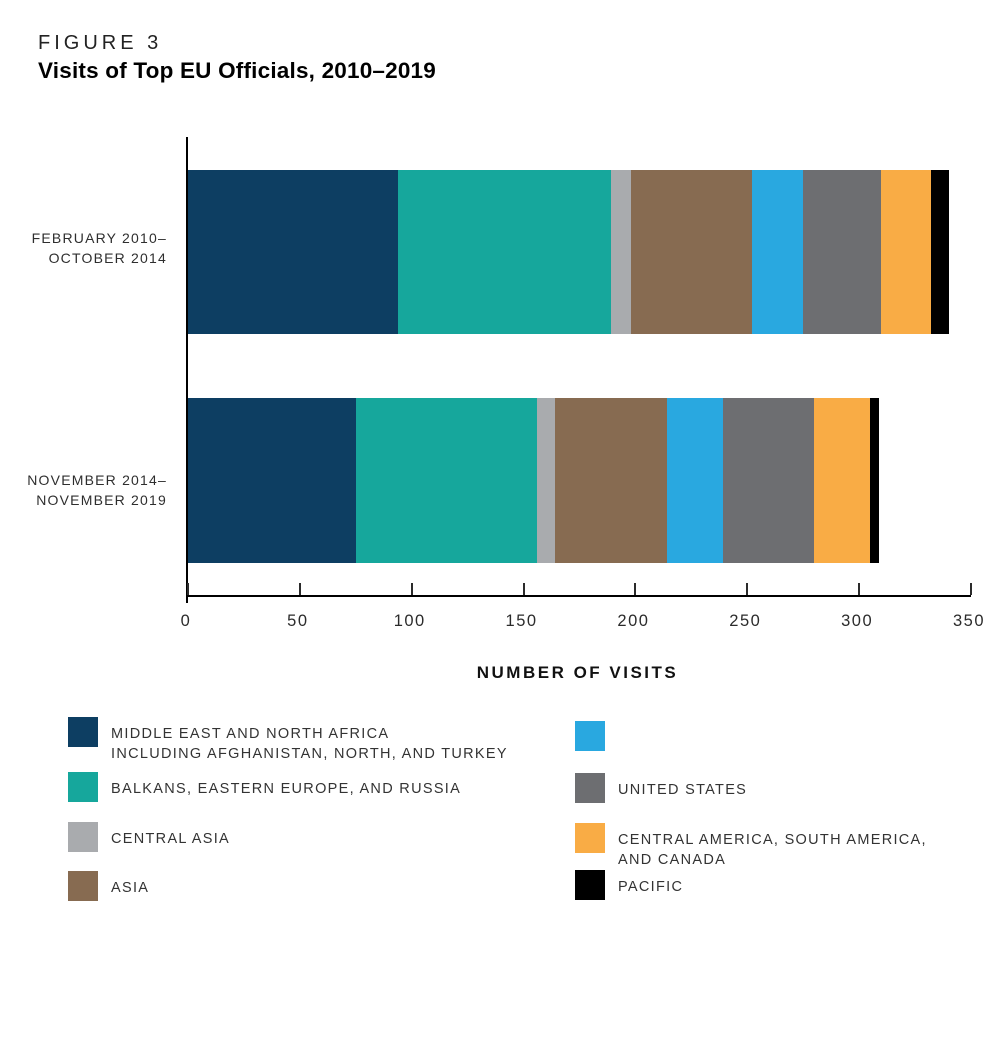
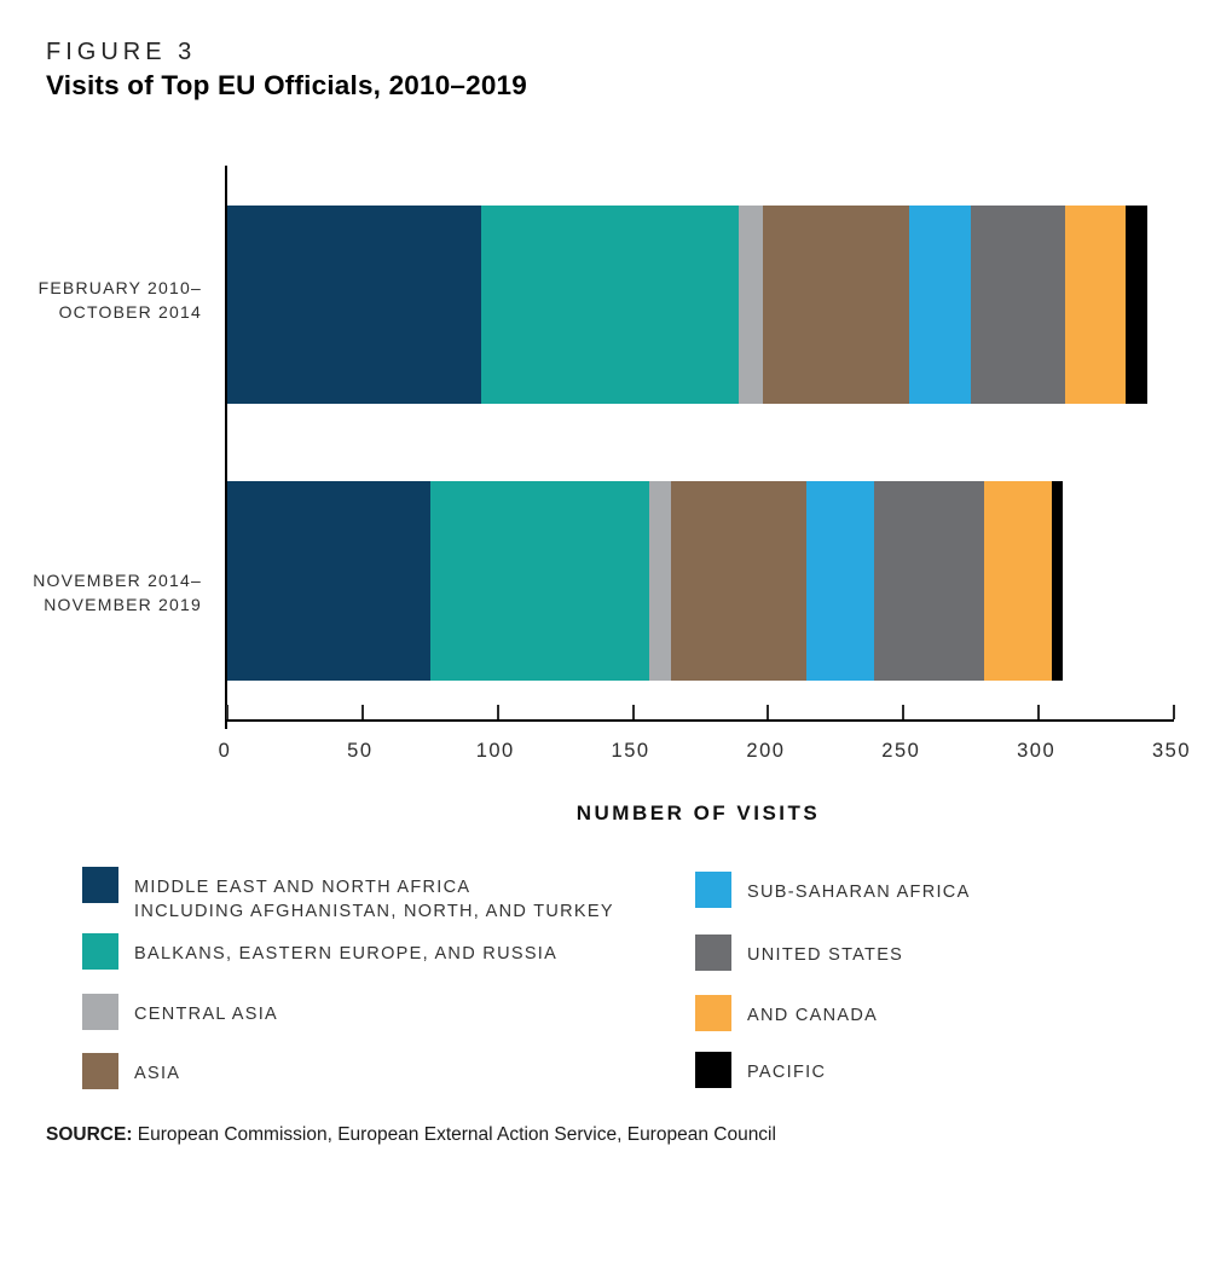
  FIGURE 3
  Visits of Top EU Officials, 2010–2019
  FEBRUARY 2010–
  OCTOBER 2014
  NOVEMBER 2014–
  NOVEMBER 2019
  0
  50
  100
  150
  200
  250
  300
  350
  NUMBER OF VISITS
  MIDDLE EAST AND NORTH AFRICA
  INCLUDING AFGHANISTAN, NORTH, AND TURKEY
  BALKANS, EASTERN EUROPE, AND RUSSIA
  CENTRAL ASIA
  ASIA
+ SUB-SAHARAN AFRICA
  UNITED STATES
- CENTRAL AMERICA, SOUTH AMERICA,
  AND CANADA
  PACIFIC
+ SOURCE: European Commission, European External Action Service, European Council
